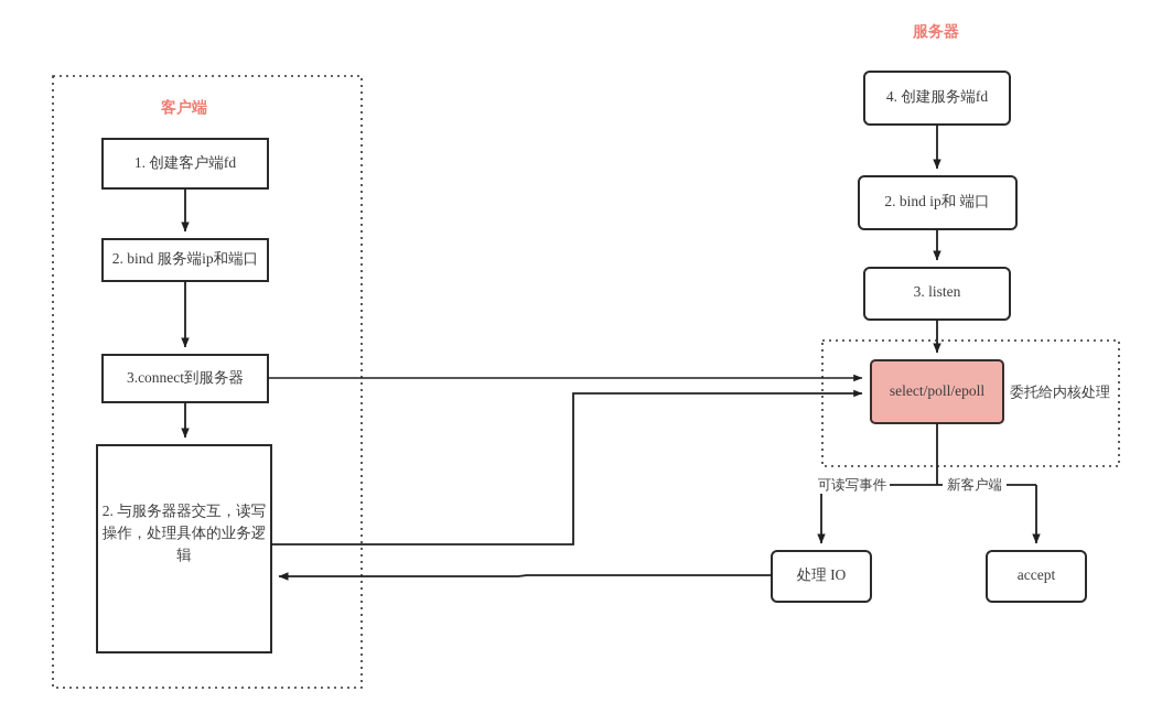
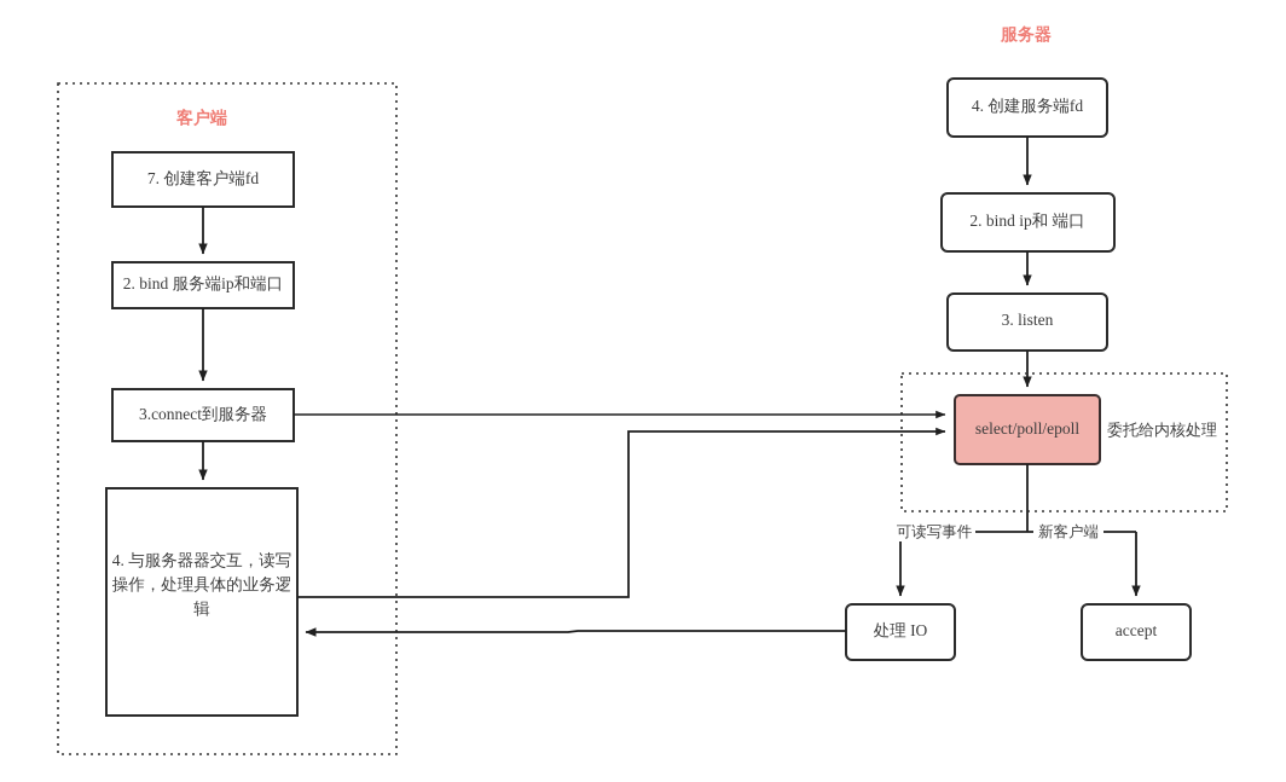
  客户端
- 1. 创建客户端fd
+ 7. 创建客户端fd
  2. bind 服务端ip和端口
  3.connect到服务器
- 2. 与服务器器交互，读写
+ 4. 与服务器器交互，读写
  操作，处理具体的业务逻
  辑
  服务器
  4. 创建服务端fd
  2. bind ip和 端口
  3. listen
  select/poll/epoll
  委托给内核处理
  可读写事件
  新客户端
  处理 IO
  accept
